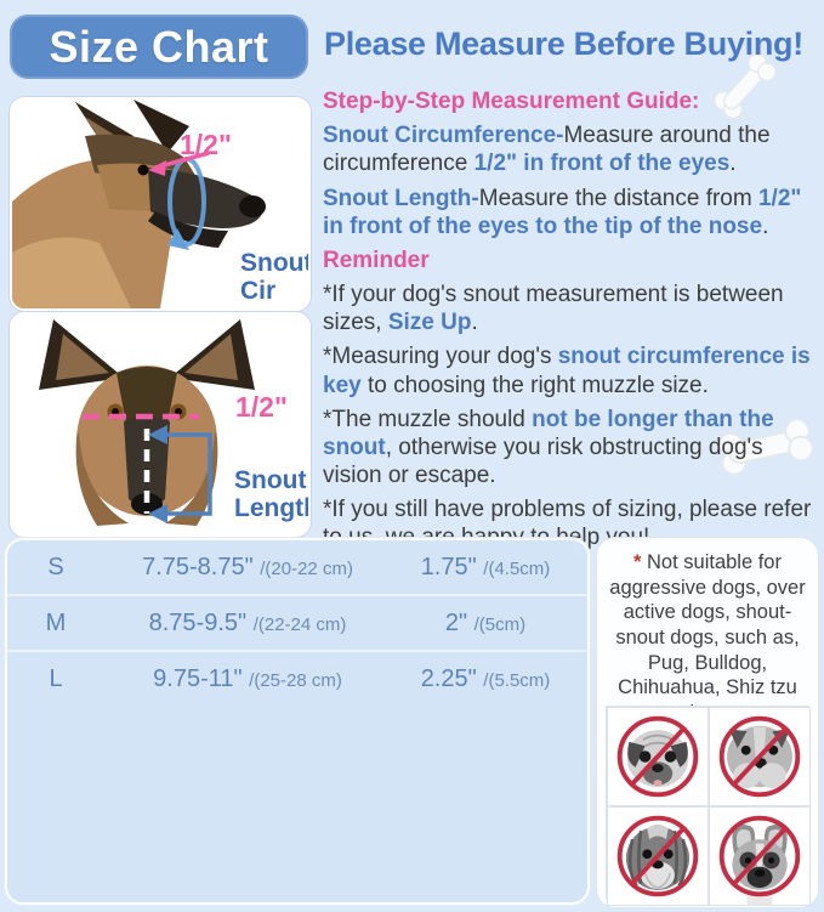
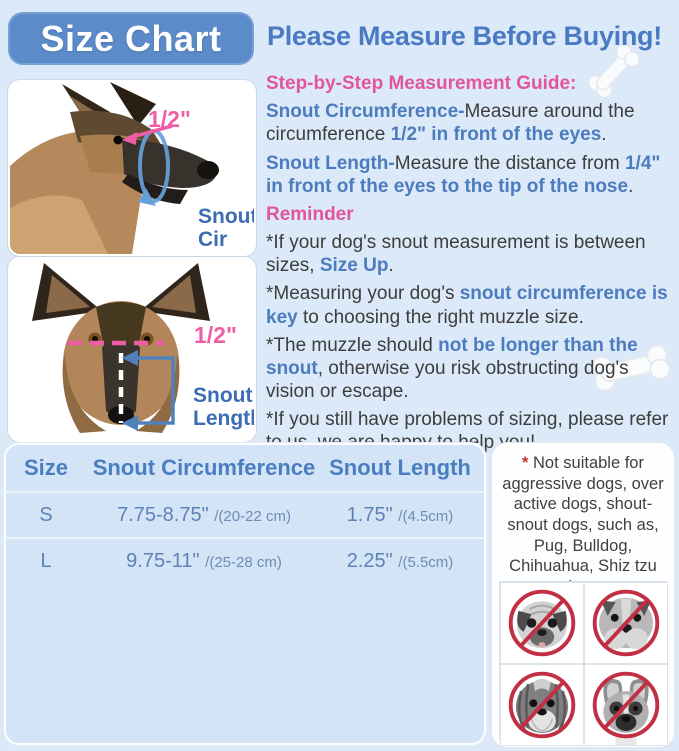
  Size Chart
  Please Measure Before Buying!
  1/2"
  Snout
  Cir
  1/2"
  Snout
  Lengt
  Step-by-Step Measurement Guide:
  Snout Circumference-Measure around the circumference 1/2" in front of the eyes.
- Snout Length-Measure the distance from 1/2" in front of the eyes to the tip of the nose.
+ Snout Length-Measure the distance from 1/4" in front of the eyes to the tip of the nose.
  Reminder
  *If your dog's snout measurement is between sizes, Size Up.
  *Measuring your dog's snout circumference is key to choosing the right muzzle size.
  *The muzzle should not be longer than the snout, otherwise you risk obstructing dog's vision or escape.
+ Size
+ Snout Circumference
+ Snout Length
  S
  7.75-8.75" /(20-22 cm)
  1.75" /(4.5cm)
- M
- 8.75-9.5" /(22-24 cm)
- 2" /(5cm)
  L
  9.75-11" /(25-28 cm)
  2.25" /(5.5cm)
  * Not suitable for aggressive dogs, over active dogs, shout-snout dogs, such as, Pug, Bulldog, Chihuahua, Shiz tzu
